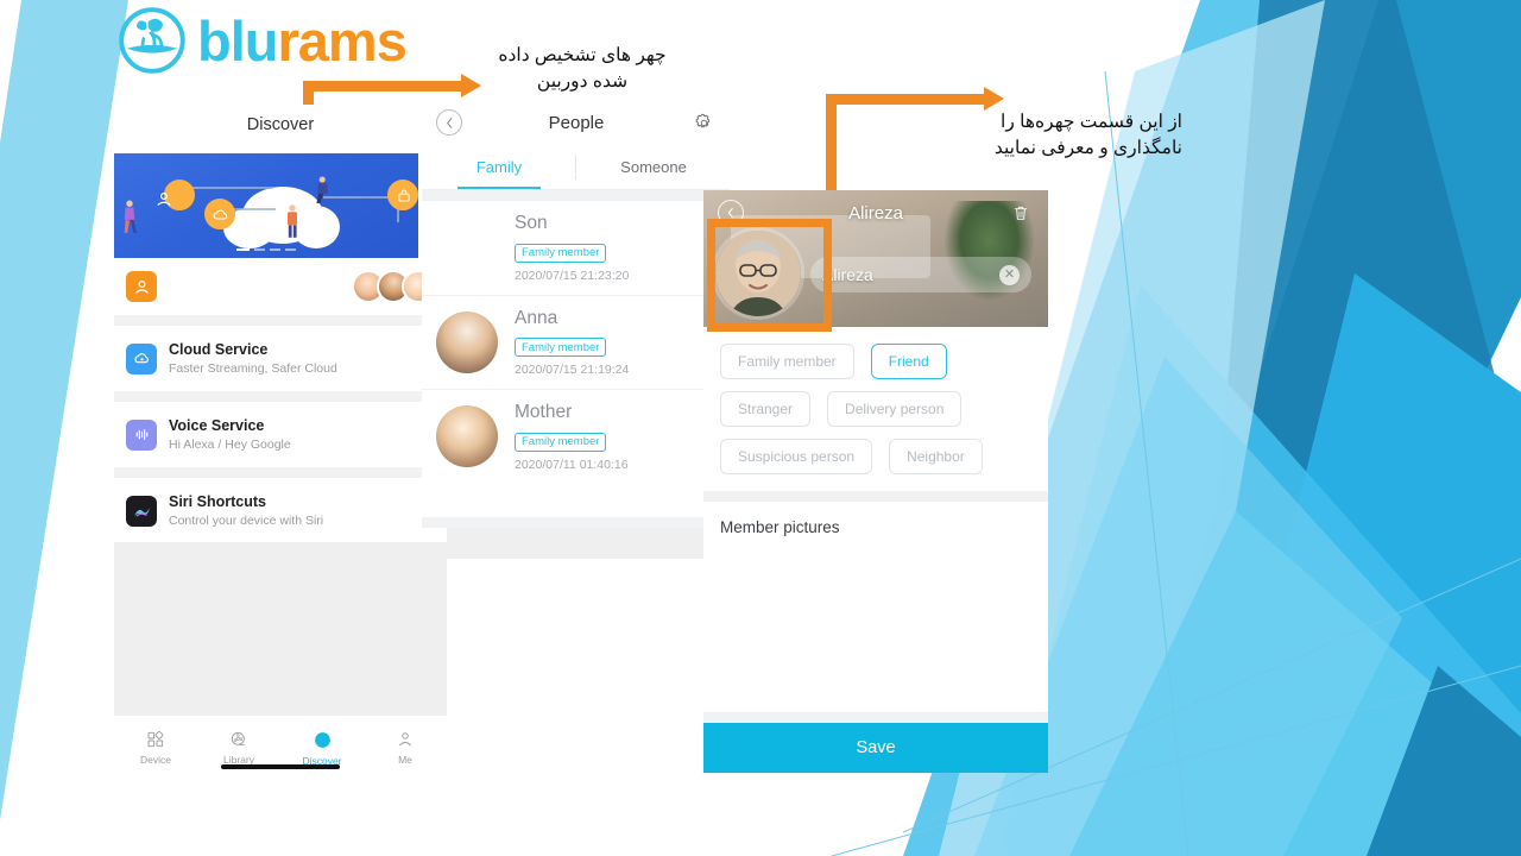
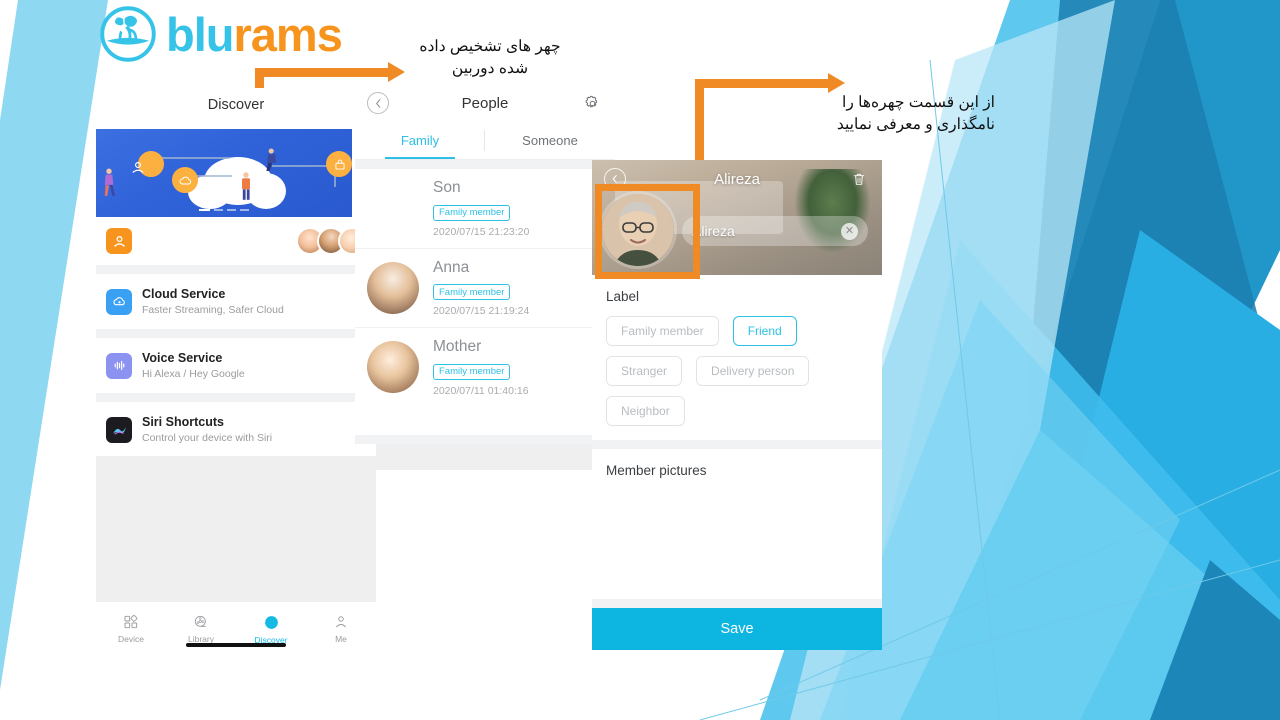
  blurams
  چهر های تشخیص داده شده دوربین
  از این قسمت چهره‌ها را نامگذاری و معرفی نمایید
  Discover
  Cloud Service
  Faster Streaming, Safer Cloud
  Voice Service
  Hi Alexa / Hey Google
  Siri Shortcuts
  Control your device with Siri
  Device
  Library
  Discover
  Me
  People
  Family
  Someone
  Son
  Family member
  2020/07/15 21:23:20
  Anna
  Family member
  2020/07/15 21:19:24
  Mother
  Family member
  2020/07/11 01:40:16
  Alireza
  Alireza
  ✕
+ Label
  Family member
  Friend
  Stranger
  Delivery person
- Suspicious person
  Neighbor
  Member pictures
  Save
